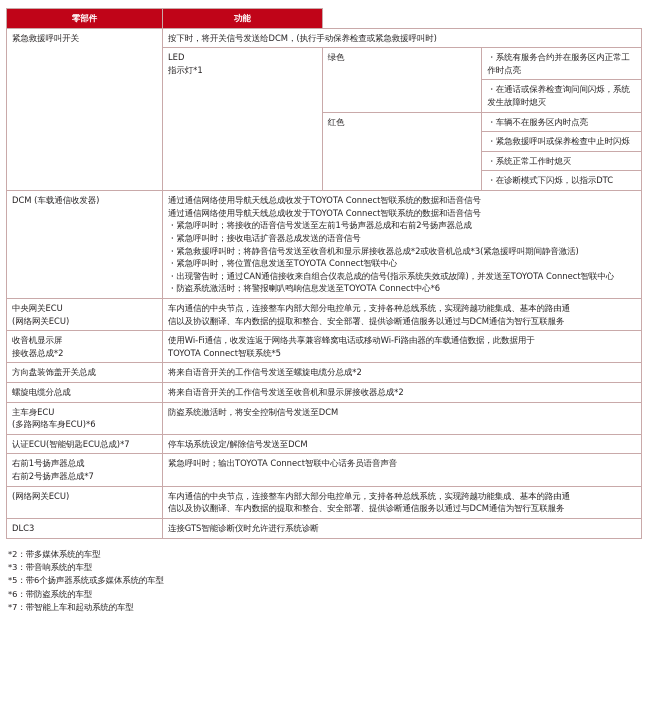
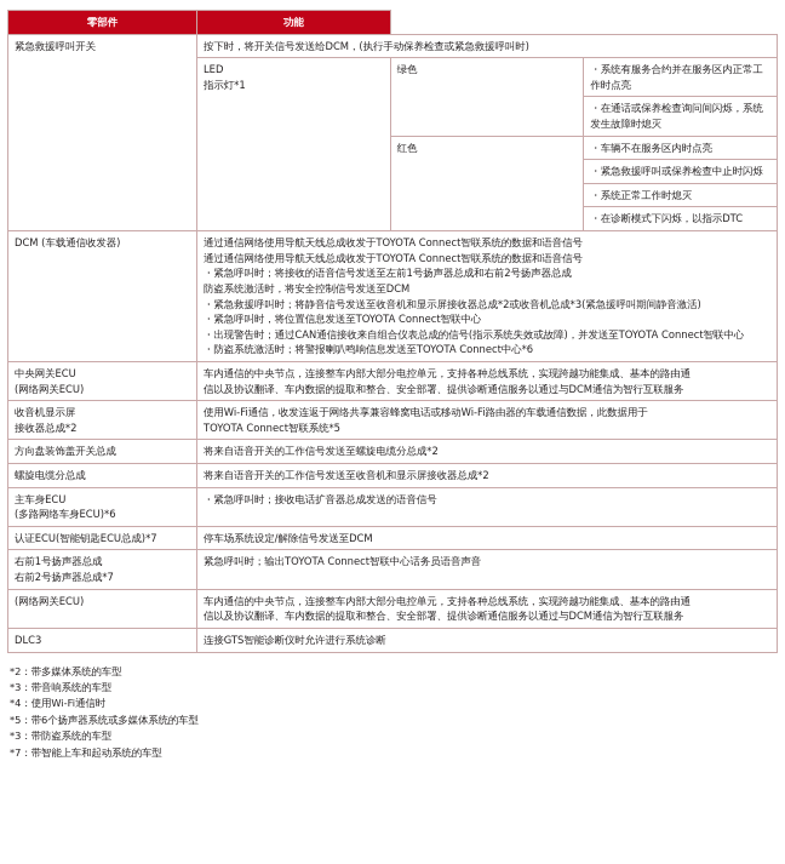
  零部件	功能
  紧急救援呼叫开关	按下时，将开关信号发送给DCM，(执行手动保养检查或紧急救援呼叫时)
  LED指示灯*1	绿色	・系统有服务合约并在服务区内正常工作时点亮
  ・在通话或保养检查询问间闪烁，系统发生故障时熄灭
  红色	・车辆不在服务区内时点亮
  ・紧急救援呼叫或保养检查中止时闪烁
  ・系统正常工作时熄灭
  ・在诊断模式下闪烁，以指示DTC
- DCM (车载通信收发器)	通过通信网络使用导航天线总成收发于TOYOTA Connect智联系统的数据和语音信号 通过通信网络使用导航天线总成收发于TOYOTA Connect智联系统的数据和语音信号 ・紧急呼叫时；将接收的语音信号发送至左前1号扬声器总成和右前2号扬声器总成 ・紧急呼叫时；接收电话扩音器总成发送的语音信号 ・紧急救援呼叫时；将静音信号发送至收音机和显示屏接收器总成*2或收音机总成*3(紧急援呼叫期间静音激活) ・紧急呼叫时，将位置信息发送至TOYOTA Connect智联中心 ・出现警告时；通过CAN通信接收来自组合仪表总成的信号(指示系统失效或故障)，并发送至TOYOTA Connect智联中心 ・防盗系统激活时；将警报喇叭鸣响信息发送至TOYOTA Connect中心*6
+ DCM (车载通信收发器)	通过通信网络使用导航天线总成收发于TOYOTA Connect智联系统的数据和语音信号 通过通信网络使用导航天线总成收发于TOYOTA Connect智联系统的数据和语音信号 ・紧急呼叫时；将接收的语音信号发送至左前1号扬声器总成和右前2号扬声器总成 防盗系统激活时，将安全控制信号发送至DCM ・紧急救援呼叫时；将静音信号发送至收音机和显示屏接收器总成*2或收音机总成*3(紧急援呼叫期间静音激活) ・紧急呼叫时，将位置信息发送至TOYOTA Connect智联中心 ・出现警告时；通过CAN通信接收来自组合仪表总成的信号(指示系统失效或故障)，并发送至TOYOTA Connect智联中心 ・防盗系统激活时；将警报喇叭鸣响信息发送至TOYOTA Connect中心*6
  中央网关ECU (网络网关ECU)	车内通信的中央节点，连接整车内部大部分电控单元，支持各种总线系统，实现跨越功能集成、基本的路由通 信以及协议翻译、车内数据的提取和整合、安全部署、提供诊断通信服务以通过与DCM通信为智行互联服务
  收音机显示屏 接收器总成*2	使用Wi-Fi通信，收发连返于网络共享兼容蜂窝电话或移动Wi-Fi路由器的车载通信数据，此数据用于 TOYOTA Connect智联系统*5
  方向盘装饰盖开关总成	将来自语音开关的工作信号发送至螺旋电缆分总成*2
  螺旋电缆分总成	将来自语音开关的工作信号发送至收音机和显示屏接收器总成*2
- 主车身ECU (多路网络车身ECU)*6	防盗系统激活时，将安全控制信号发送至DCM
+ 主车身ECU (多路网络车身ECU)*6	・紧急呼叫时；接收电话扩音器总成发送的语音信号
  认证ECU(智能钥匙ECU总成)*7	停车场系统设定/解除信号发送至DCM
  右前1号扬声器总成 右前2号扬声器总成*7	紧急呼叫时；输出TOYOTA Connect智联中心话务员语音声音
  (网络网关ECU)	车内通信的中央节点，连接整车内部大部分电控单元，支持各种总线系统，实现跨越功能集成、基本的路由通 信以及协议翻译、车内数据的提取和整合、安全部署、提供诊断通信服务以通过与DCM通信为智行互联服务
  DLC3	连接GTS智能诊断仪时允许进行系统诊断
  *2：带多媒体系统的车型
  *3：带音响系统的车型
+ *4：使用Wi-Fi通信时
  *5：带6个扬声器系统或多媒体系统的车型
- *6：带防盗系统的车型
+ *3：带防盗系统的车型
  *7：带智能上车和起动系统的车型
